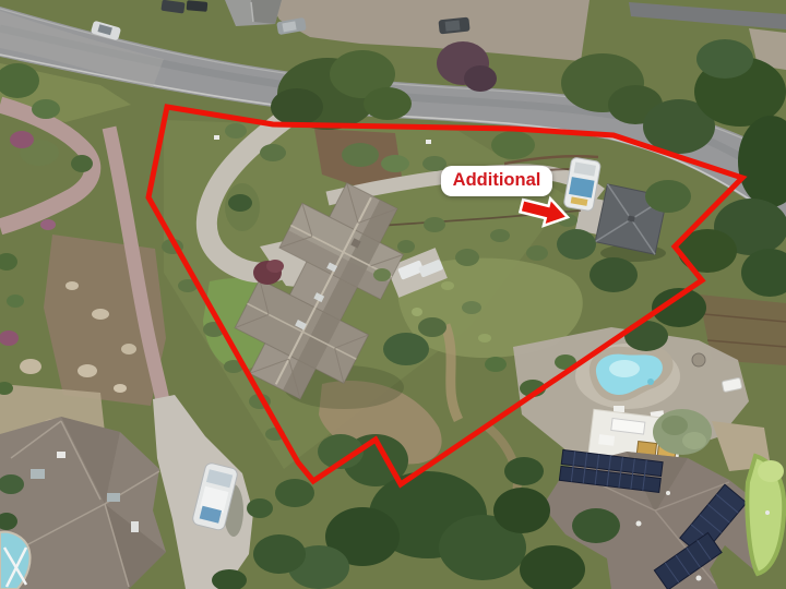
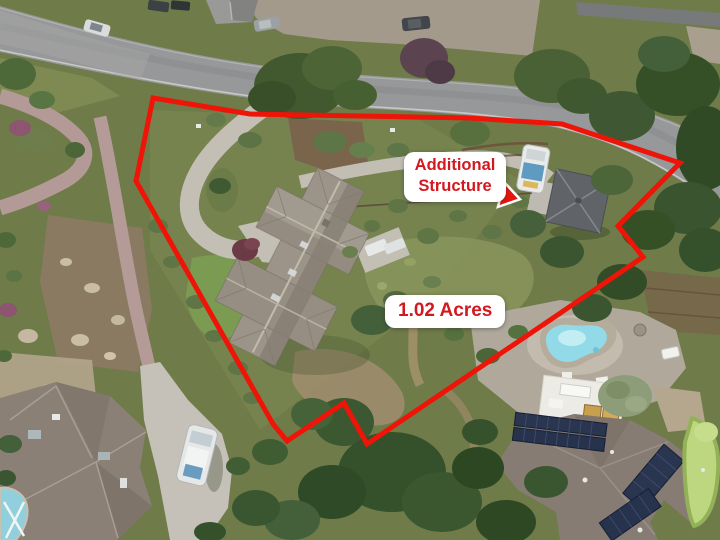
  Additional
+ Structure
+ 1.02 Acres
